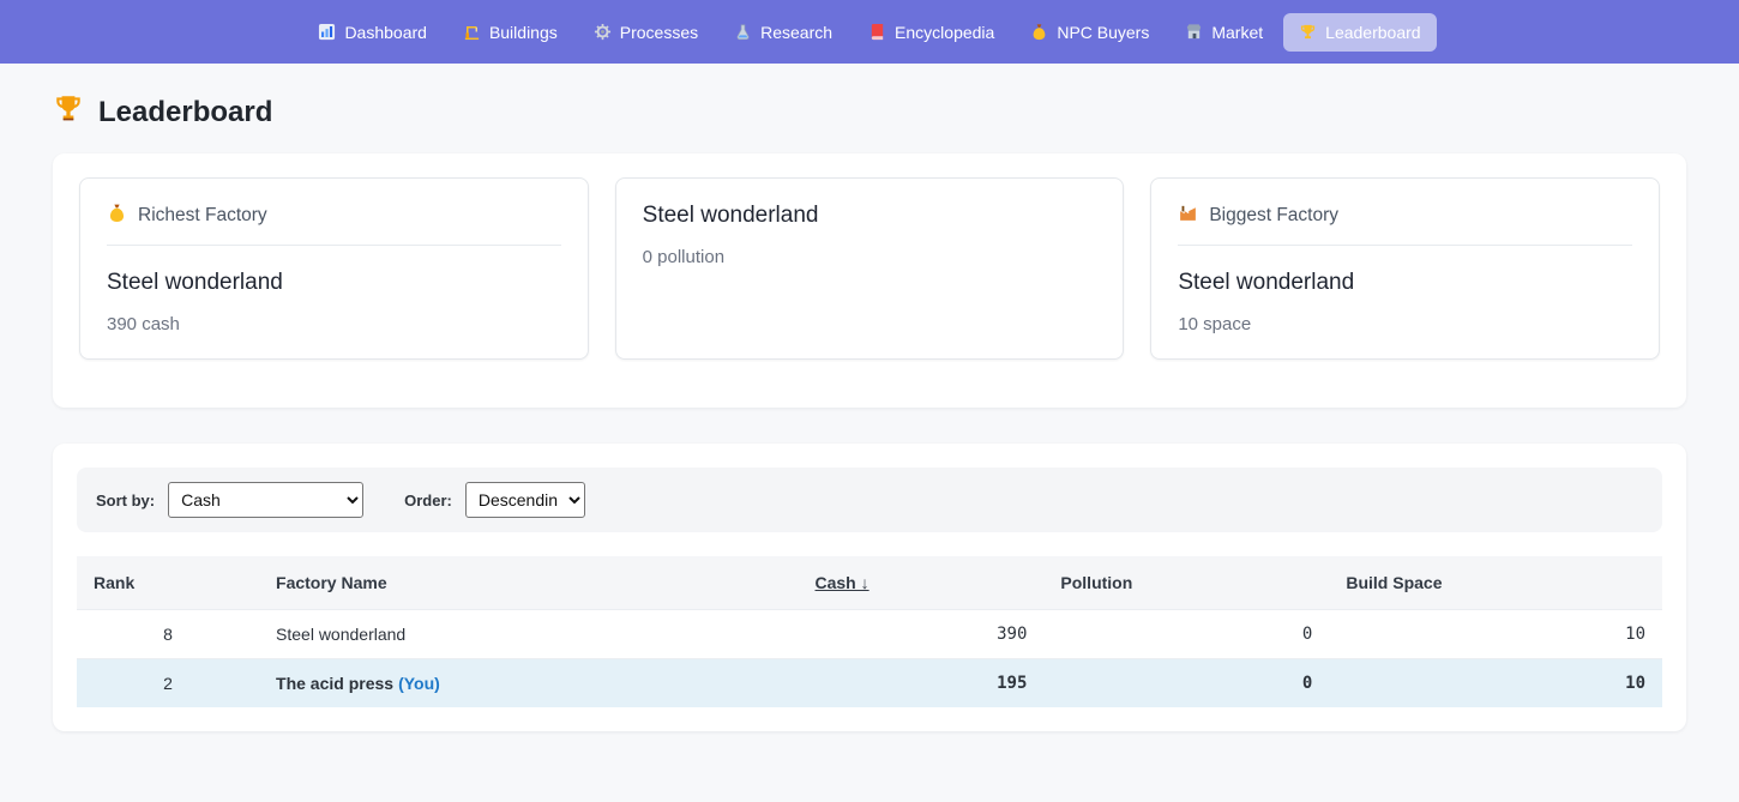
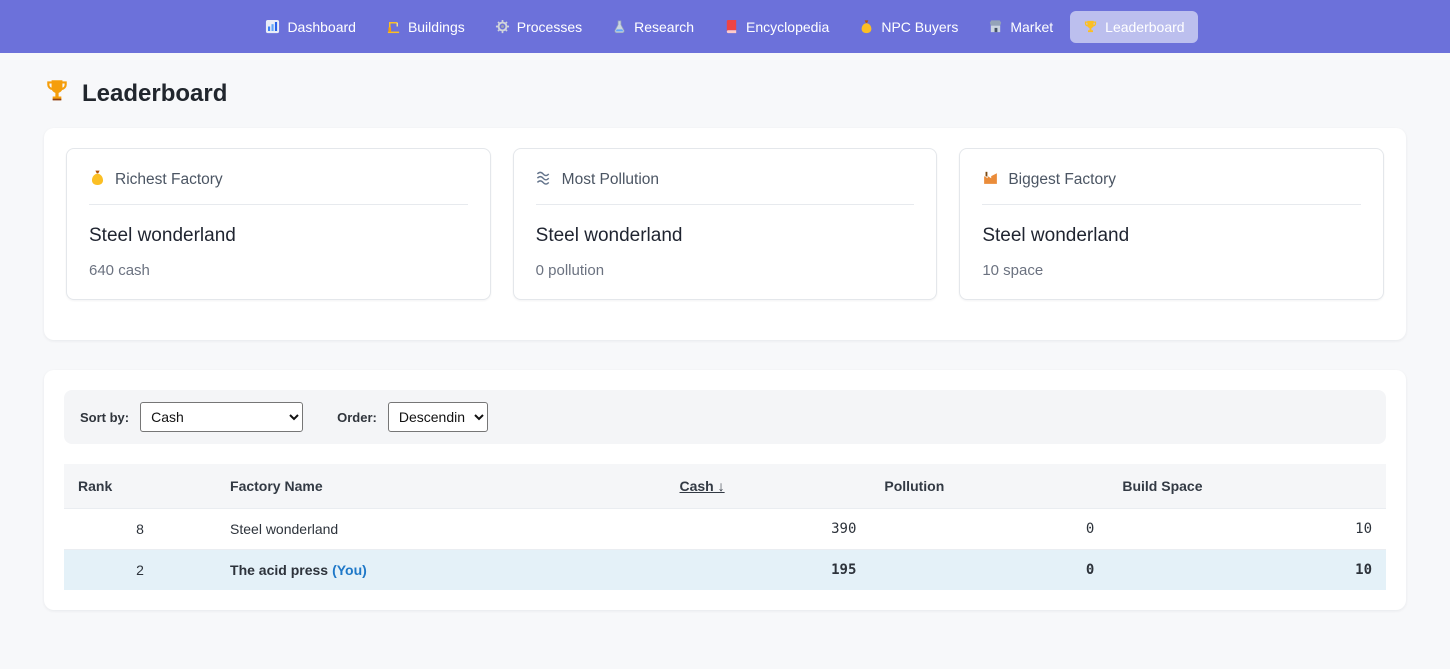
  Dashboard
  Buildings
  Processes
  Research
  Encyclopedia
  NPC Buyers
  Market
  Leaderboard
  Leaderboard
  Richest Factory
  Steel wonderland
- 390 cash
+ 640 cash
+ Most Pollution
  Steel wonderland
  0 pollution
  Biggest Factory
  Steel wonderland
  10 space
  Sort by:
  Cash
  Order:
  Descendin
  Rank	Factory Name	Cash ↓	Pollution	Build Space
  8	Steel wonderland	390	0	10
  2	The acid press (You)	195	0	10
